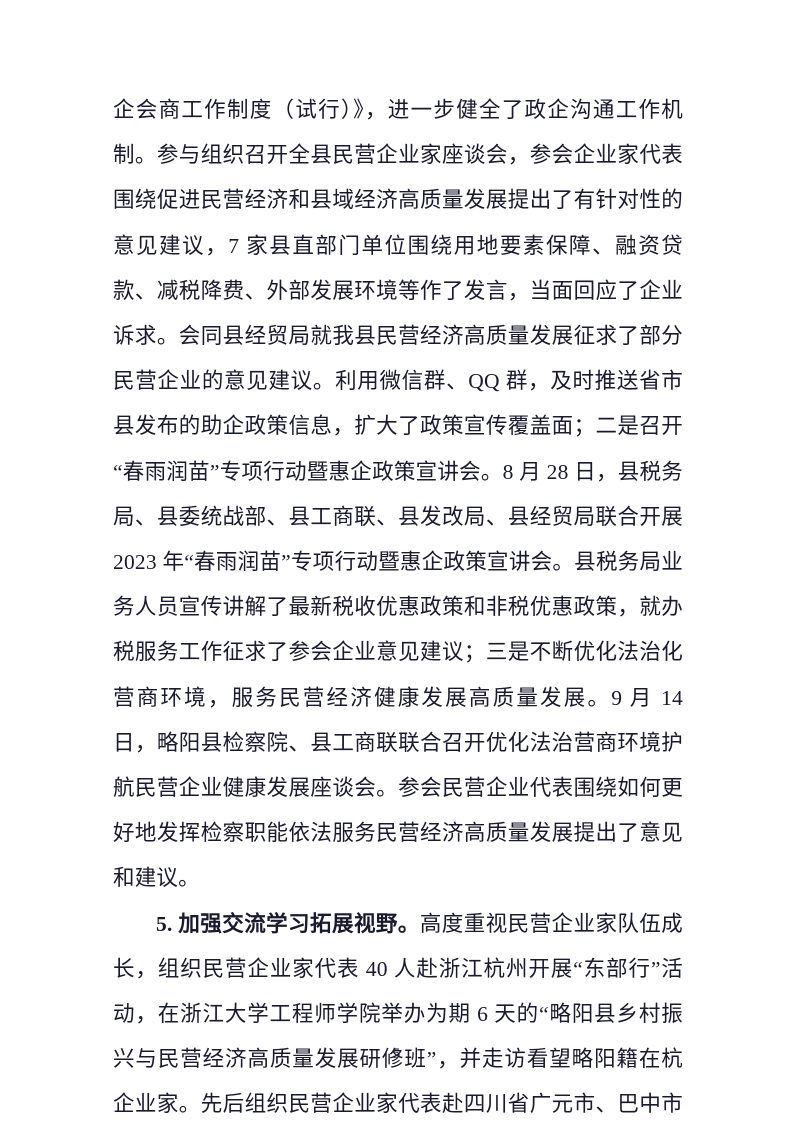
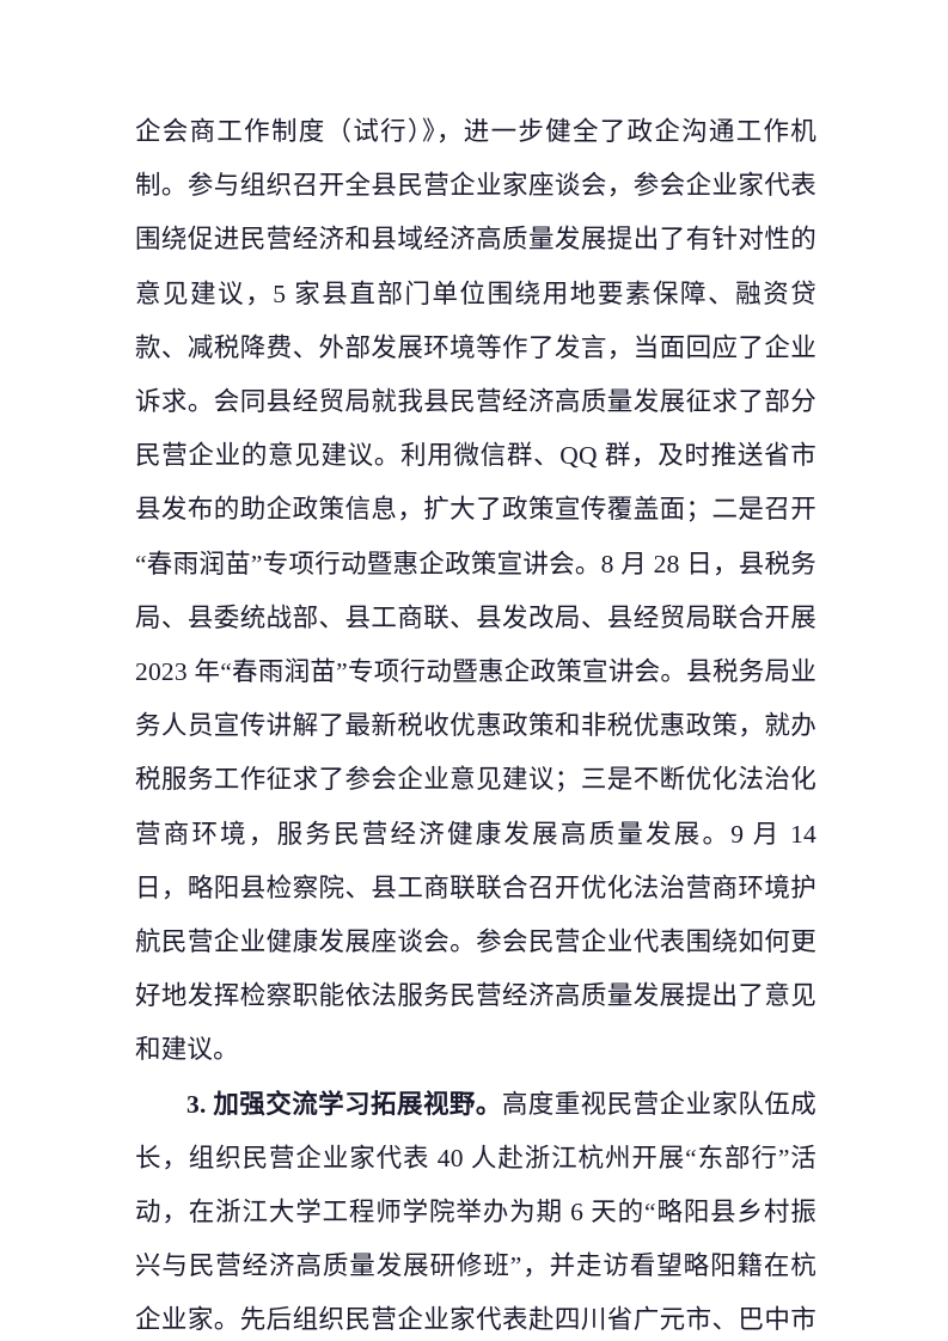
- 企会商工作制度（试行）》，进一步健全了政企沟通工作机制。参与组织召开全县民营企业家座谈会，参会企业家代表围绕促进民营经济和县域经济高质量发展提出了有针对性的意见建议，7 家县直部门单位围绕用地要素保障、融资贷款、减税降费、外部发展环境等作了发言，当面回应了企业诉求。会同县经贸局就我县民营经济高质量发展征求了部分民营企业的意见建议。利用微信群、QQ 群，及时推送省市县发布的助企政策信息，扩大了政策宣传覆盖面；二是召开“春雨润苗”专项行动暨惠企政策宣讲会。8 月 28 日，县税务局、县委统战部、县工商联、县发改局、县经贸局联合开展 2023 年“春雨润苗”专项行动暨惠企政策宣讲会。县税务局业务人员宣传讲解了最新税收优惠政策和非税优惠政策，就办税服务工作征求了参会企业意见建议；三是不断优化法治化营商环境，服务民营经济健康发展高质量发展。9 月 14 日，略阳县检察院、县工商联联合召开优化法治营商环境护航民营企业健康发展座谈会。参会民营企业代表围绕如何更好地发挥检察职能依法服务民营经济高质量发展提出了意见和建议。
+ 企会商工作制度（试行）》，进一步健全了政企沟通工作机制。参与组织召开全县民营企业家座谈会，参会企业家代表围绕促进民营经济和县域经济高质量发展提出了有针对性的意见建议，5 家县直部门单位围绕用地要素保障、融资贷款、减税降费、外部发展环境等作了发言，当面回应了企业诉求。会同县经贸局就我县民营经济高质量发展征求了部分民营企业的意见建议。利用微信群、QQ 群，及时推送省市县发布的助企政策信息，扩大了政策宣传覆盖面；二是召开“春雨润苗”专项行动暨惠企政策宣讲会。8 月 28 日，县税务局、县委统战部、县工商联、县发改局、县经贸局联合开展 2023 年“春雨润苗”专项行动暨惠企政策宣讲会。县税务局业务人员宣传讲解了最新税收优惠政策和非税优惠政策，就办税服务工作征求了参会企业意见建议；三是不断优化法治化营商环境，服务民营经济健康发展高质量发展。9 月 14 日，略阳县检察院、县工商联联合召开优化法治营商环境护航民营企业健康发展座谈会。参会民营企业代表围绕如何更好地发挥检察职能依法服务民营经济高质量发展提出了意见和建议。
- 5. 加强交流学习拓展视野。高度重视民营企业家队伍成长，组织民营企业家代表 40 人赴浙江杭州开展“东部行”活动，在浙江大学工程师学院举办为期 6 天的“略阳县乡村振兴与民营经济高质量发展研修班”，并走访看望略阳籍在杭企业家。先后组织民营企业家代表赴四川省广元市、巴中市
+ 3. 加强交流学习拓展视野。高度重视民营企业家队伍成长，组织民营企业家代表 40 人赴浙江杭州开展“东部行”活动，在浙江大学工程师学院举办为期 6 天的“略阳县乡村振兴与民营经济高质量发展研修班”，并走访看望略阳籍在杭企业家。先后组织民营企业家代表赴四川省广元市、巴中市
- 5
